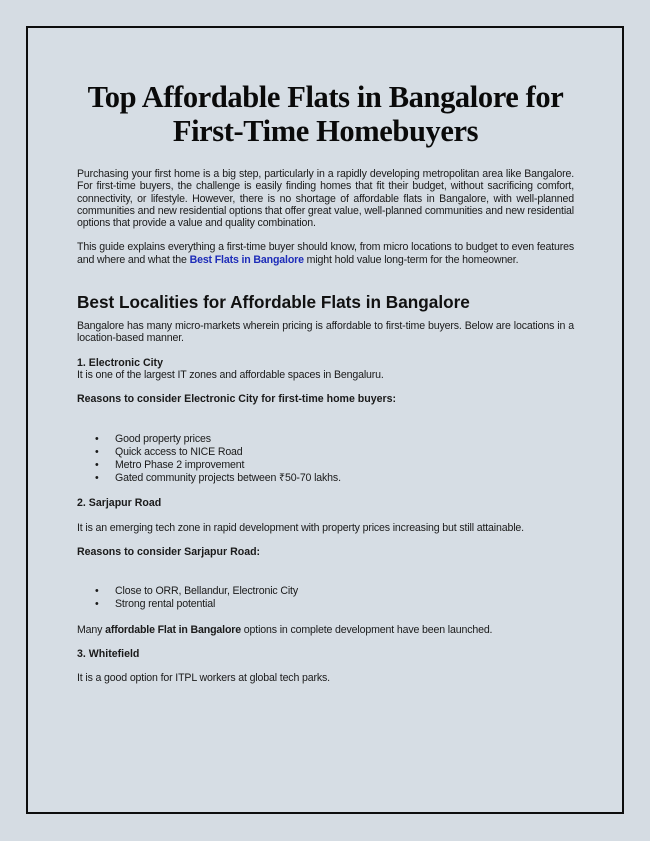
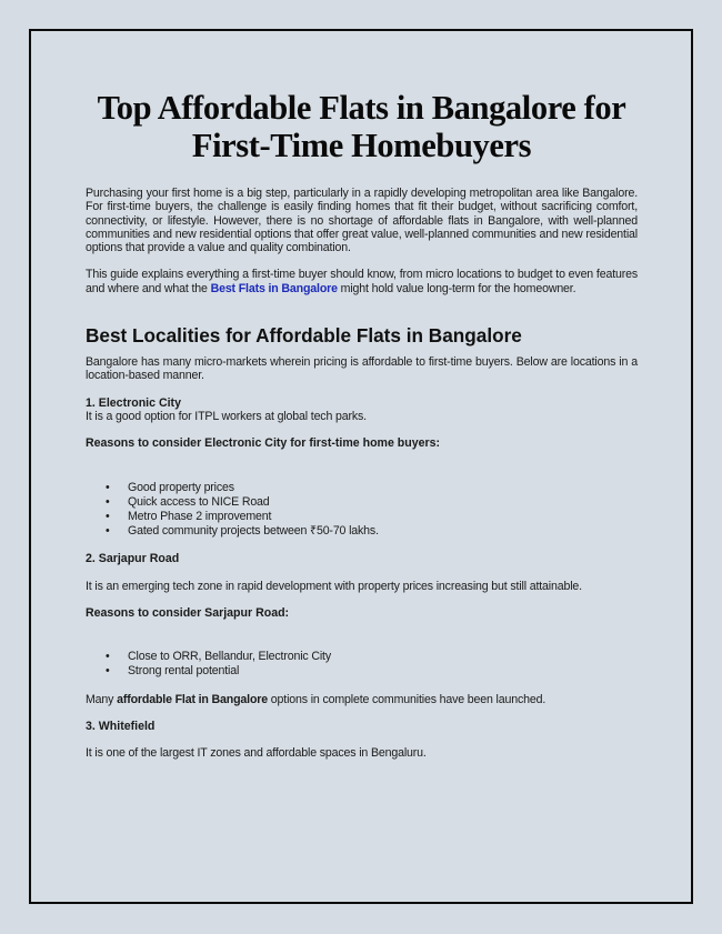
  Top Affordable Flats in Bangalore for
  First-Time Homebuyers
  Purchasing your first home is a big step, particularly in a rapidly developing metropolitan area like Bangalore. For first-time buyers, the challenge is easily finding homes that fit their budget, without sacrificing comfort, connectivity, or lifestyle. However, there is no shortage of affordable flats in Bangalore, with well-planned communities and new residential options that offer great value, well-planned communities and new residential options that provide a value and quality combination.
  This guide explains everything a first-time buyer should know, from micro locations to budget to even features and where and what the Best Flats in Bangalore might hold value long-term for the homeowner.
  Best Localities for Affordable Flats in Bangalore
  Bangalore has many micro-markets wherein pricing is affordable to first-time buyers. Below are locations in a location-based manner.
  1. Electronic City
- It is one of the largest IT zones and affordable spaces in Bengaluru.
+ It is a good option for ITPL workers at global tech parks.
  Reasons to consider Electronic City for first-time home buyers:
  •
  Good property prices
  •
  Quick access to NICE Road
  •
  Metro Phase 2 improvement
  •
  Gated community projects between ₹50-70 lakhs.
  2. Sarjapur Road
  It is an emerging tech zone in rapid development with property prices increasing but still attainable.
  Reasons to consider Sarjapur Road:
  •
  Close to ORR, Bellandur, Electronic City
  •
  Strong rental potential
- Many affordable Flat in Bangalore options in complete development have been launched.
+ Many affordable Flat in Bangalore options in complete communities have been launched.
  3. Whitefield
- It is a good option for ITPL workers at global tech parks.
+ It is one of the largest IT zones and affordable spaces in Bengaluru.
